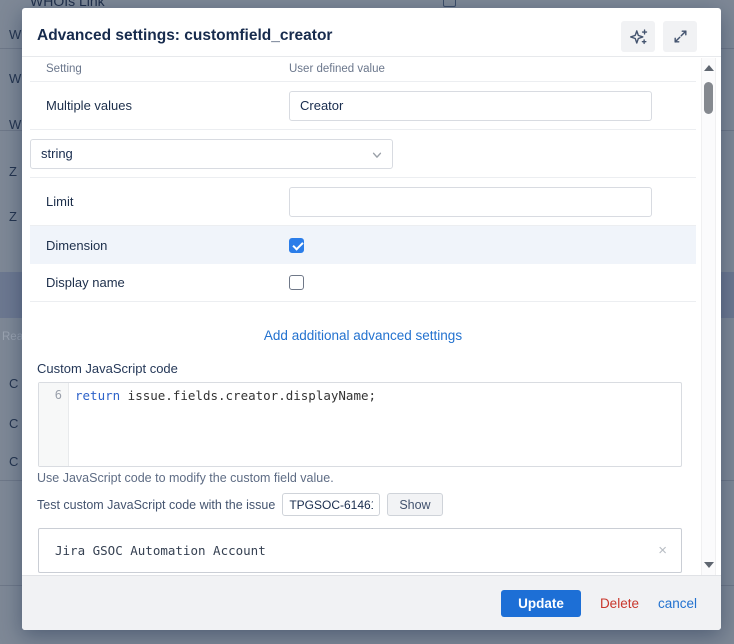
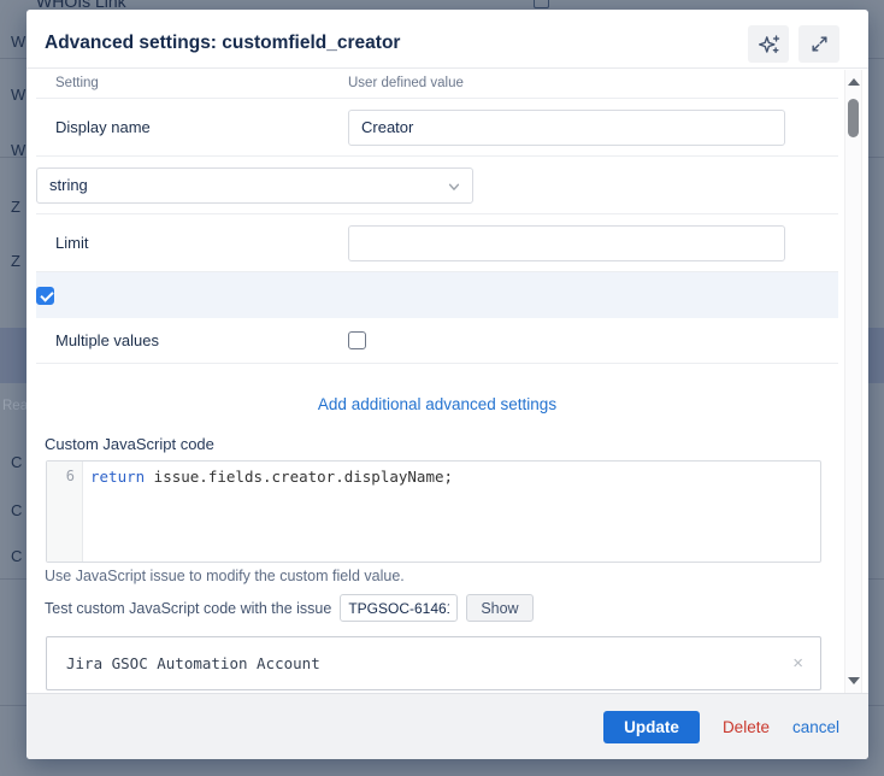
  WHOIs Link
  W
  W
  W
  Z
  Z
  Rea
  C
  C
  C
  Advanced settings: customfield_creator
  Setting
  User defined value
- Multiple values
+ Display name
  Creator
  string
  Limit
- Dimension
- Display name
+ Multiple values
  Add additional advanced settings
  Custom JavaScript code
  6
  return issue.fields.creator.displayName;
- Use JavaScript code to modify the custom field value.
+ Use JavaScript issue to modify the custom field value.
  Test custom JavaScript code with the issue
  TPGSOC-6146
  Show
  Jira GSOC Automation Account
  ×
  Update
  Delete
  cancel
